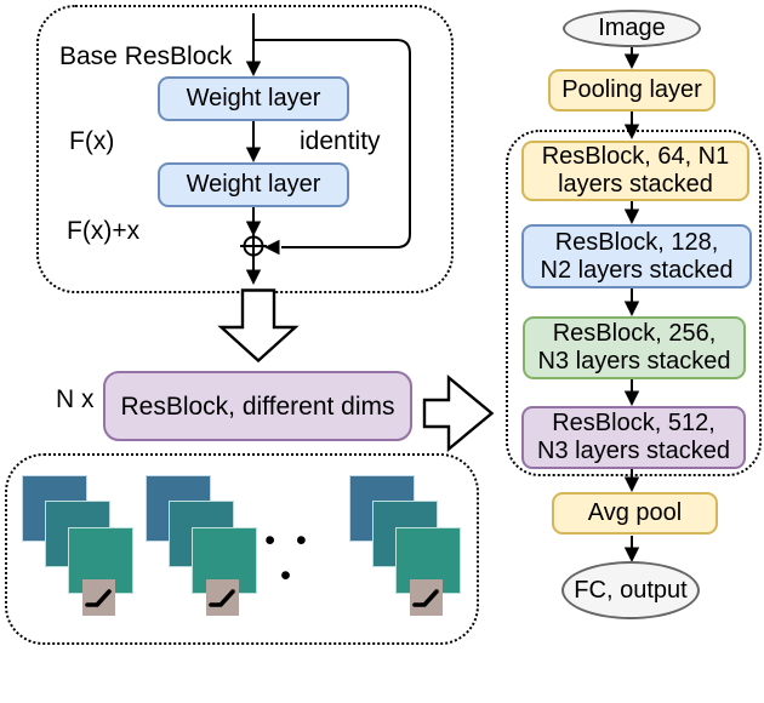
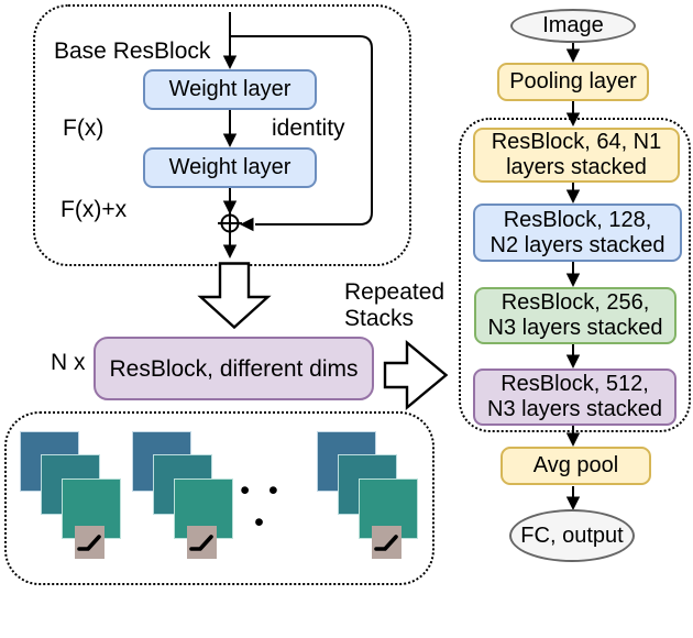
  Base ResBlock
  Weight layer
  F(x)
  identity
  Weight layer
  F(x)+x
+ Repeated
+ Stacks
  N x
  ResBlock, different dims
  • • •
  Image
  Pooling layer
  ResBlock, 64, N1
  layers stacked
  ResBlock, 128,
  N2 layers stacked
  ResBlock, 256,
  N3 layers stacked
  ResBlock, 512,
  N3 layers stacked
  Avg pool
  FC, output
